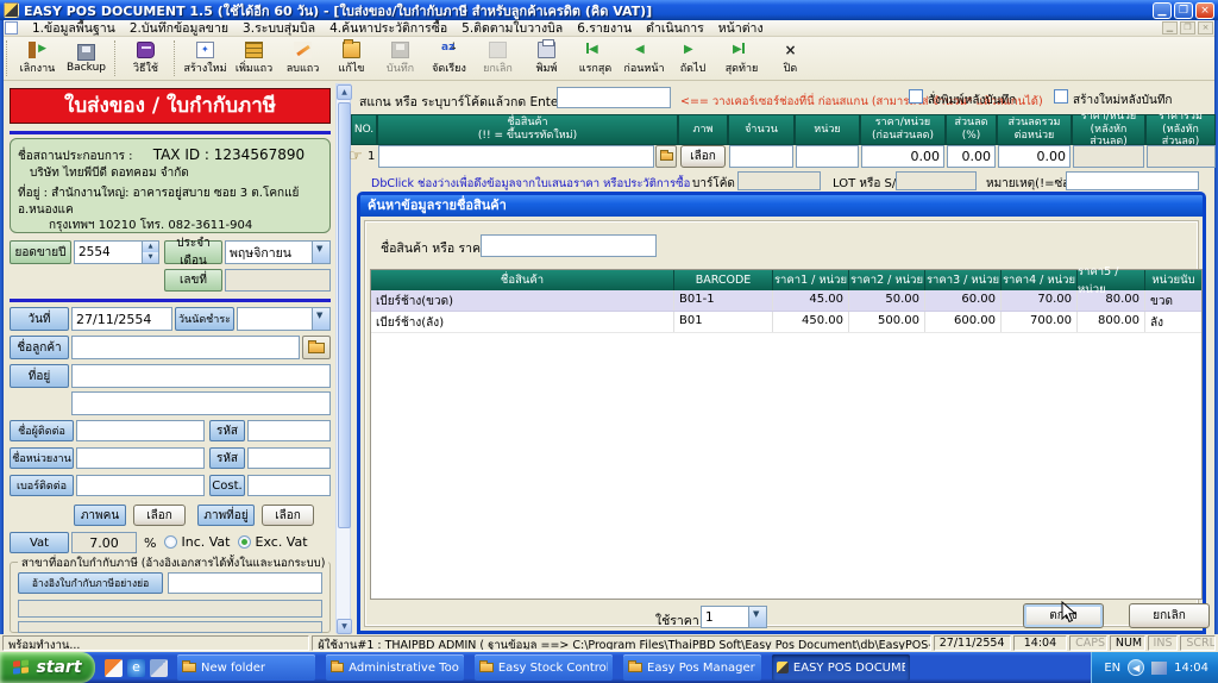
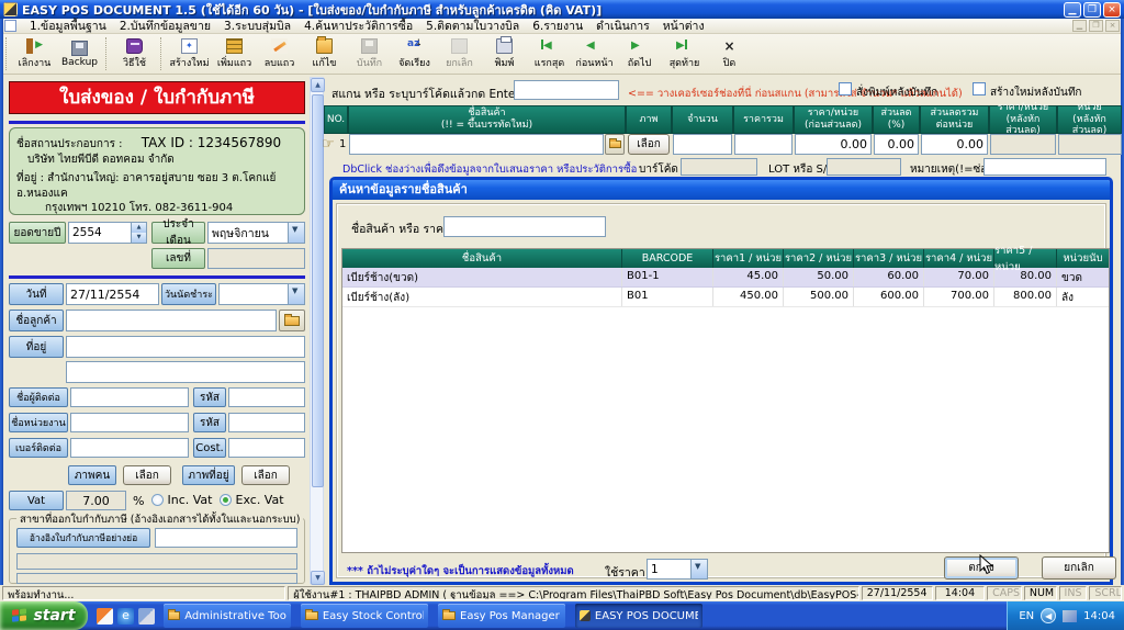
  EASY POS DOCUMENT 1.5 (ใช้ได้อีก 60 วัน) - [ใบส่งของ/ใบกำกับภาษี สำหรับลูกค้าเครดิต (คิด VAT)]
  ▁
  ❐
  ×
  1.ข้อมูลพื้นฐาน
  2.บันทึกข้อมูลขาย
  3.ระบบสุ่มบิล
  4.ค้นหาประวัติการซื้อ
  5.ติดตามใบวางบิล
  6.รายงาน
  ดำเนินการ
  หน้าต่าง
  ▁
  ❐
  ×
  เลิกงาน
  Backup
  วิธีใช้
  สร้างใหม่
  เพิ่มแถว
  ลบแถว
  แก้ไข
  บันทึก
  จัดเรียง
  ยกเลิก
  พิมพ์
  ◀
  แรกสุด
  ◀
  ก่อนหน้า
  ▶
  ถัดไป
  ▶
  สุดท้าย
  ×
  ปิด
  ใบส่งของ / ใบกำกับภาษี
  ชื่อสถานประกอบการ : TAX ID : 1234567890
  บริษัท ไทยพีบีดี ดอทคอม จำกัด
  ที่อยู่ : สำนักงานใหญ่: อาคารอยู่สบาย ซอย 3 ต.โคกแย้ อ.หนองแค
  กรุงเทพฯ 10210 โทร. 082-3611-904
  ยอดขายปี
  2554
  ประจำเดือน
  พฤษจิกายน
  เลขที่
  วันที่
  27/11/2554
  วันนัดชำระ
  ชื่อลูกค้า
  ที่อยู่
  ชื่อผู้ติดต่อ
  รหัส
  ชื่อหน่วยงาน
  รหัส
  เบอร์ติดต่อ
  Cost.
  ภาพคน
  เลือก
  ภาพที่อยู่
  เลือก
  Vat
  7.00
  %
  Inc. Vat
  Exc. Vat
  สาขาที่ออกใบกำกับภาษี (อ้างอิงเอกสารได้ทั้งในและนอกระบบ)
  อ้างอิงใบกำกับภาษีอย่างย่อ
  สแกน หรือ ระบุบาร์โค้ดแล้วกด Ente
  <== วางเคอร์เซอร์ช่องที่นี่ ก่อนสแกน (สามารส่ จำนวน* แล้วสแกนได้)
  สั่งพิมพ์หลังบันทึก
  สร้างใหม่หลังบันทึก
  NO.
  ชื่อสินค้า
  (!! = ขึ้นบรรทัดใหม่)
  ภาพ
  จำนวน
- หน่วย
+ ราคารวม
  ราคา/หน่วย
  (ก่อนส่วนลด)
  ส่วนลด
  (%)
  ส่วนลดรวม
  ต่อหน่วย
  ราคา/หน่วย
  (หลังหักส่วนลด)
- ราคารวม
+ หน่วย
  (หลังหักส่วนลด)
  ☞
  1
  เลือก
  0.00
  0.00
  0.00
  DbClick ช่องว่างเพื่อดึงข้อมูลจากใบเสนอราคา หรือประวัติการซื้อ
  บาร์โค้ด
  LOT หรือ S/
  หมายเหตุ(!=ซ่
  ค้นหาข้อมูลรายชื่อสินค้า
  ชื่อสินค้า หรือ ราค
  ชื่อสินค้า
  BARCODE
  ราคา1 / หน่วย
  ราคา2 / หน่วย
  ราคา3 / หน่วย
  ราคา4 / หน่วย
  ราคา5 / หน่วย
  หน่วยนับ
  เบียร์ช้าง(ขวด)
  B01-1
  45.00
  50.00
  60.00
  70.00
  80.00
  ขวด
  เบียร์ช้าง(ลัง)
  B01
  450.00
  500.00
  600.00
  700.00
  800.00
  ลัง
+ *** ถ้าไม่ระบุค่าใดๆ จะเป็นการแสดงข้อมูลทั้งหมด
  ใช้ราคา
  1
  ตกง
  ยกเลิก
  พร้อมทำงาน...
  ผู้ใช้งาน#1 : THAIPBD ADMIN ( ฐานข้อมูล ==> C:\Program Files\ThaiPBD Soft\Easy Pos Document\db\EasyPOS-
  27/11/2554
  14:04
  CAPS
  NUM
  INS
  SCRL
  start
  e
- New folder
  Administrative Too
  Easy Stock Contro
  Easy Pos Manager
  EASY POS DOCUME
  EN
  ◀
  14:04
